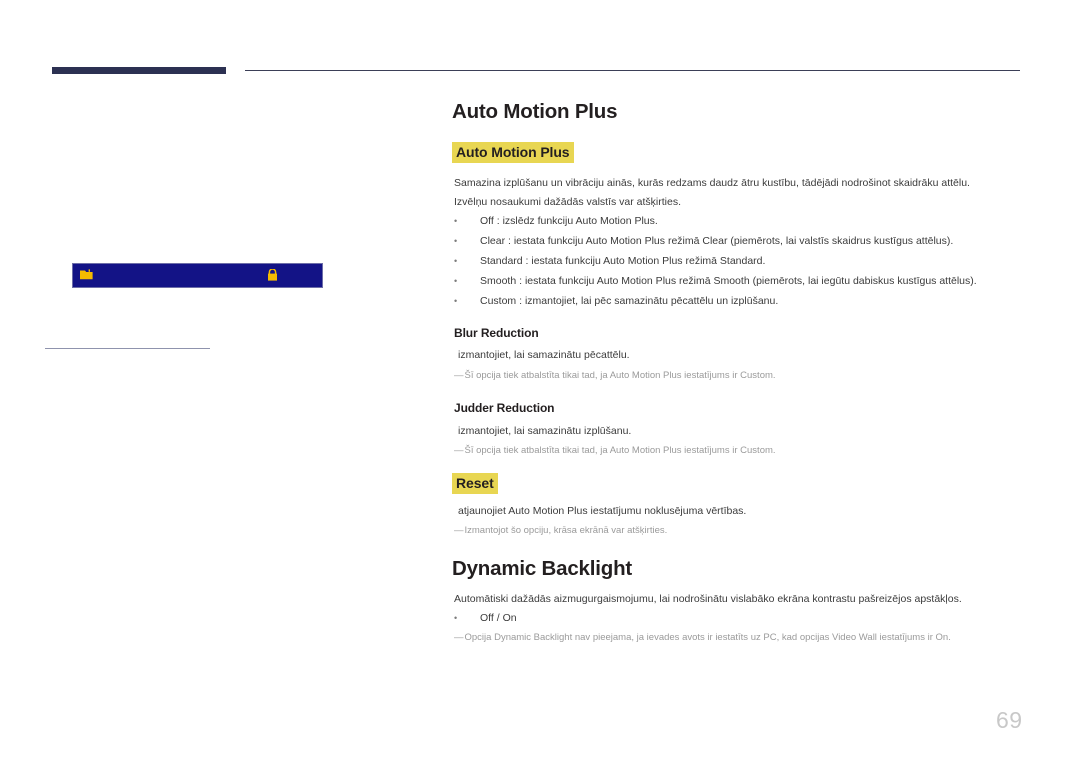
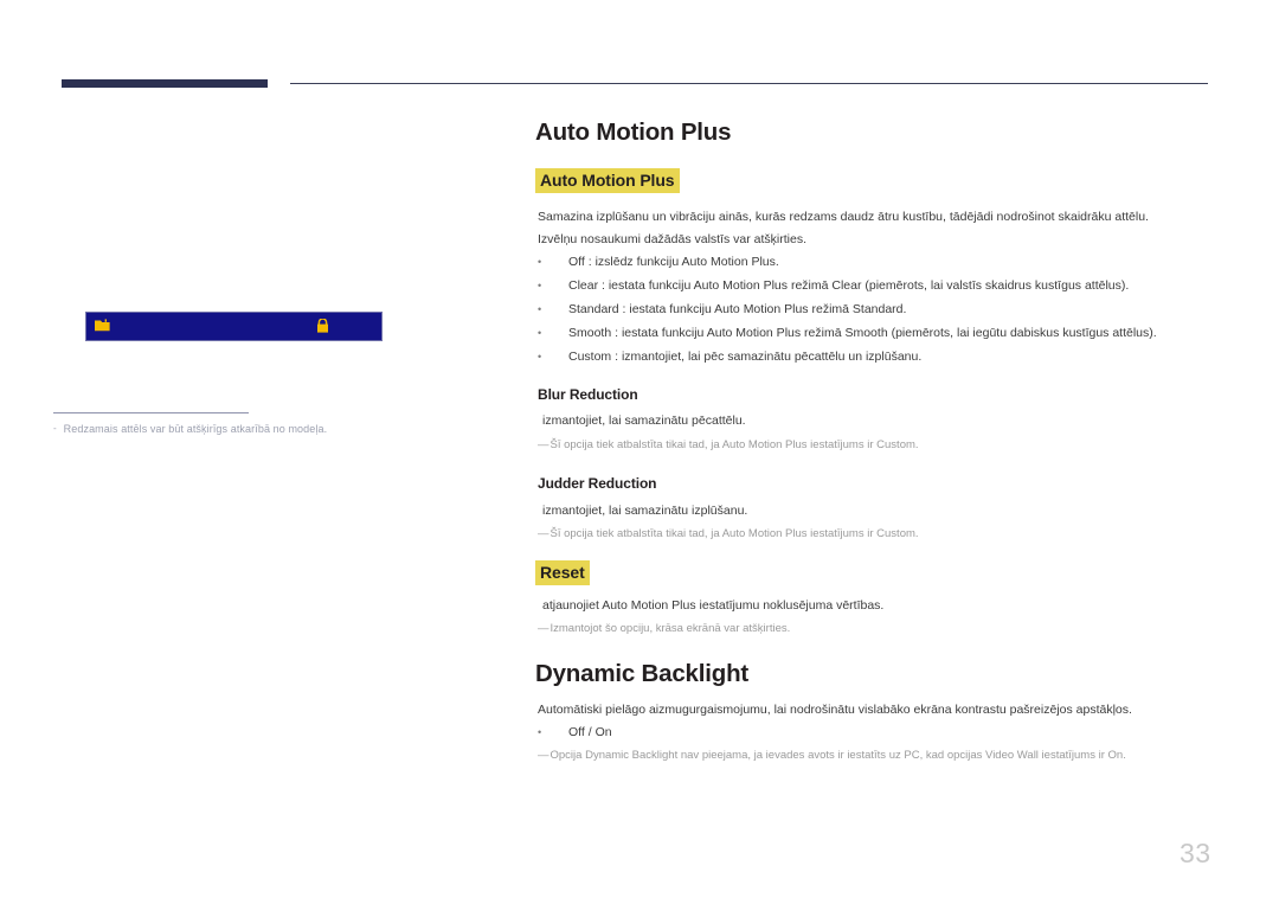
+ -
+ Redzamais attēls var būt atšķirīgs atkarībā no modeļa.
  Auto Motion Plus
  Auto Motion Plus
  Samazina izplūšanu un vibrāciju ainās, kurās redzams daudz ātru kustību, tādējādi nodrošinot skaidrāku attēlu.
  Izvēlņu nosaukumi dažādās valstīs var atšķirties.
  •
  Off : izslēdz funkciju Auto Motion Plus.
  •
  Clear : iestata funkciju Auto Motion Plus režimā Clear (piemērots, lai valstīs skaidrus kustīgus attēlus).
  •
  Standard : iestata funkciju Auto Motion Plus režimā Standard.
  •
  Smooth : iestata funkciju Auto Motion Plus režimā Smooth (piemērots, lai iegūtu dabiskus kustīgus attēlus).
  •
  Custom : izmantojiet, lai pēc samazinātu pēcattēlu un izplūšanu.
  Blur Reduction
  izmantojiet, lai samazinātu pēcattēlu.
  —
  Šī opcija tiek atbalstīta tikai tad, ja Auto Motion Plus iestatījums ir Custom.
  Judder Reduction
  izmantojiet, lai samazinātu izplūšanu.
  —
  Šī opcija tiek atbalstīta tikai tad, ja Auto Motion Plus iestatījums ir Custom.
  Reset
  atjaunojiet Auto Motion Plus iestatījumu noklusējuma vērtības.
  —
  Izmantojot šo opciju, krāsa ekrānā var atšķirties.
  Dynamic Backlight
- Automātiski dažādās aizmugurgaismojumu, lai nodrošinātu vislabāko ekrāna kontrastu pašreizējos apstākļos.
+ Automātiski pielāgo aizmugurgaismojumu, lai nodrošinātu vislabāko ekrāna kontrastu pašreizējos apstākļos.
  •
  Off / On
  —
  Opcija Dynamic Backlight nav pieejama, ja ievades avots ir iestatīts uz PC, kad opcijas Video Wall iestatījums ir On.
- 69
+ 33
